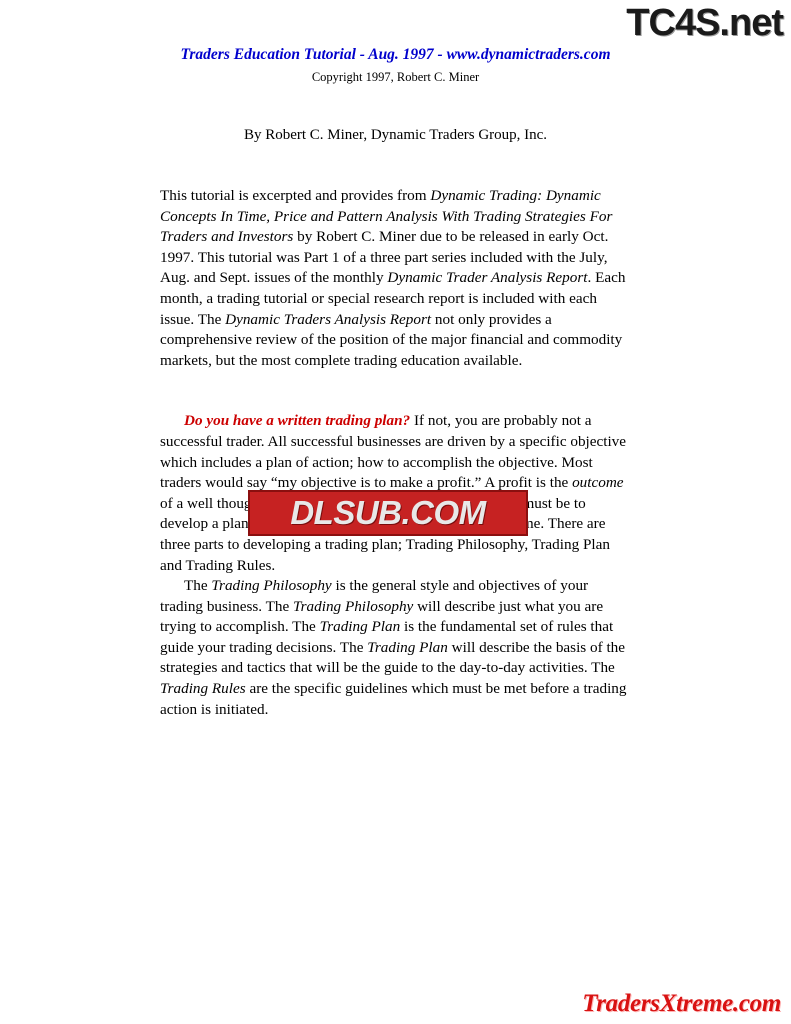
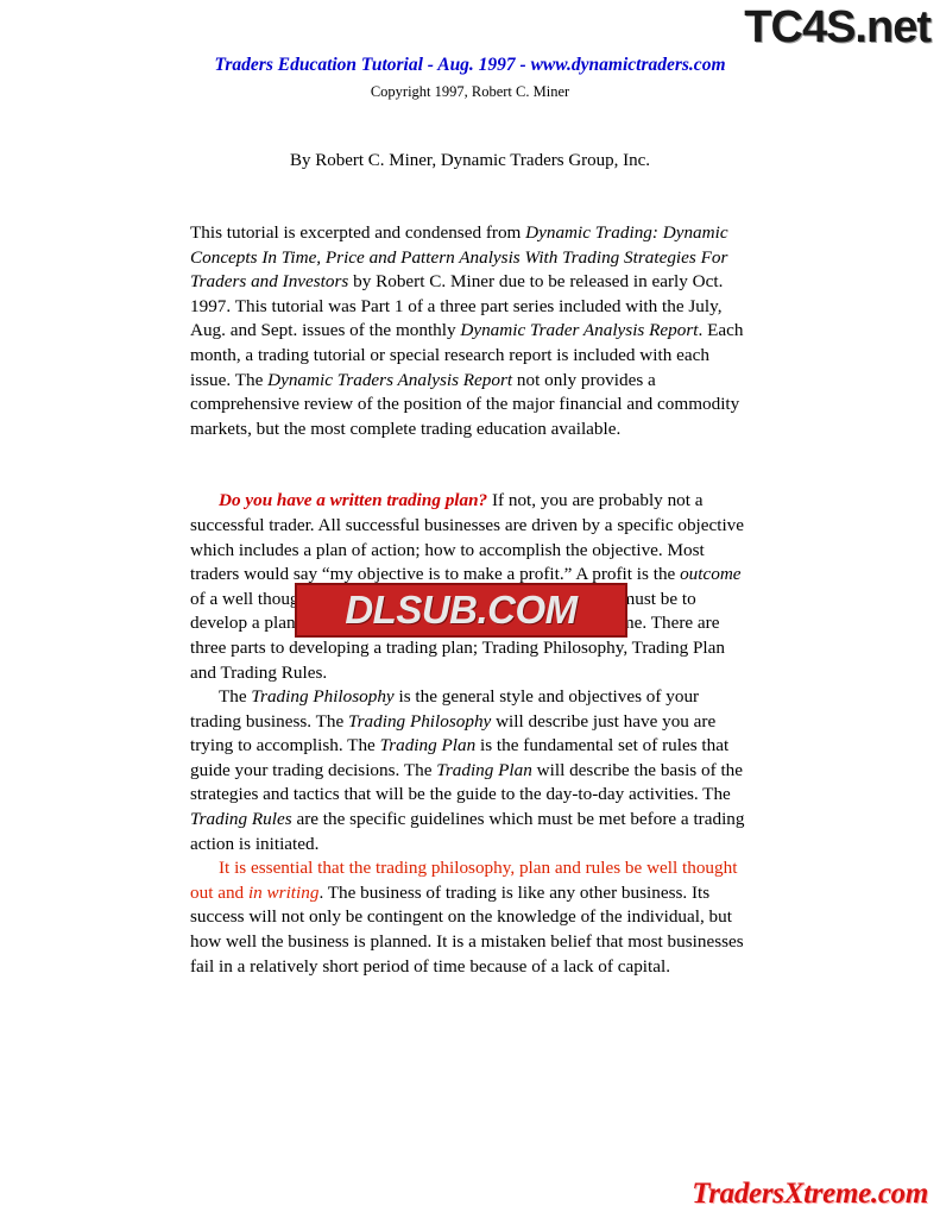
  TC4S.net
  Traders Education Tutorial - Aug. 1997 - www.dynamictraders.com
  Copyright 1997, Robert C. Miner
  By Robert C. Miner, Dynamic Traders Group, Inc.
- This tutorial is excerpted and provides from Dynamic Trading: Dynamic Concepts In Time, Price and Pattern Analysis With Trading Strategies For Traders and Investors by Robert C. Miner due to be released in early Oct. 1997. This tutorial was Part 1 of a three part series included with the July, Aug. and Sept. issues of the monthly Dynamic Trader Analysis Report. Each month, a trading tutorial or special research report is included with each issue. The Dynamic Traders Analysis Report not only provides a comprehensive review of the position of the major financial and commodity markets, but the most complete trading education available.
+ This tutorial is excerpted and condensed from Dynamic Trading: Dynamic Concepts In Time, Price and Pattern Analysis With Trading Strategies For Traders and Investors by Robert C. Miner due to be released in early Oct. 1997. This tutorial was Part 1 of a three part series included with the July, Aug. and Sept. issues of the monthly Dynamic Trader Analysis Report. Each month, a trading tutorial or special research report is included with each issue. The Dynamic Traders Analysis Report not only provides a comprehensive review of the position of the major financial and commodity markets, but the most complete trading education available.
  Do you have a written trading plan? If not, you are probably not a successful trader. All successful businesses are driven by a specific objective which includes a plan of action; how to accomplish the objective. Most traders would say “my objective is to make a profit.” A profit is the outcome of a well thou must be to develop a plane. There are three parts to developing a trading plan; Trading Philosophy, Trading Plan and Trading Rules.
- The Trading Philosophy is the general style and objectives of your trading business. The Trading Philosophy will describe just what you are trying to accomplish. The Trading Plan is the fundamental set of rules that guide your trading decisions. The Trading Plan will describe the basis of the strategies and tactics that will be the guide to the day-to-day activities. The Trading Rules are the specific guidelines which must be met before a trading action is initiated.
+ The Trading Philosophy is the general style and objectives of your trading business. The Trading Philosophy will describe just have you are trying to accomplish. The Trading Plan is the fundamental set of rules that guide your trading decisions. The Trading Plan will describe the basis of the strategies and tactics that will be the guide to the day-to-day activities. The Trading Rules are the specific guidelines which must be met before a trading action is initiated.
+ It is essential that the trading philosophy, plan and rules be well thought out and in writing. The business of trading is like any other business. Its success will not only be contingent on the knowledge of the individual, but how well the business is planned. It is a mistaken belief that most businesses fail in a relatively short period of time because of a lack of capital.
  DLSUB.COM
  TradersXtreme.com
